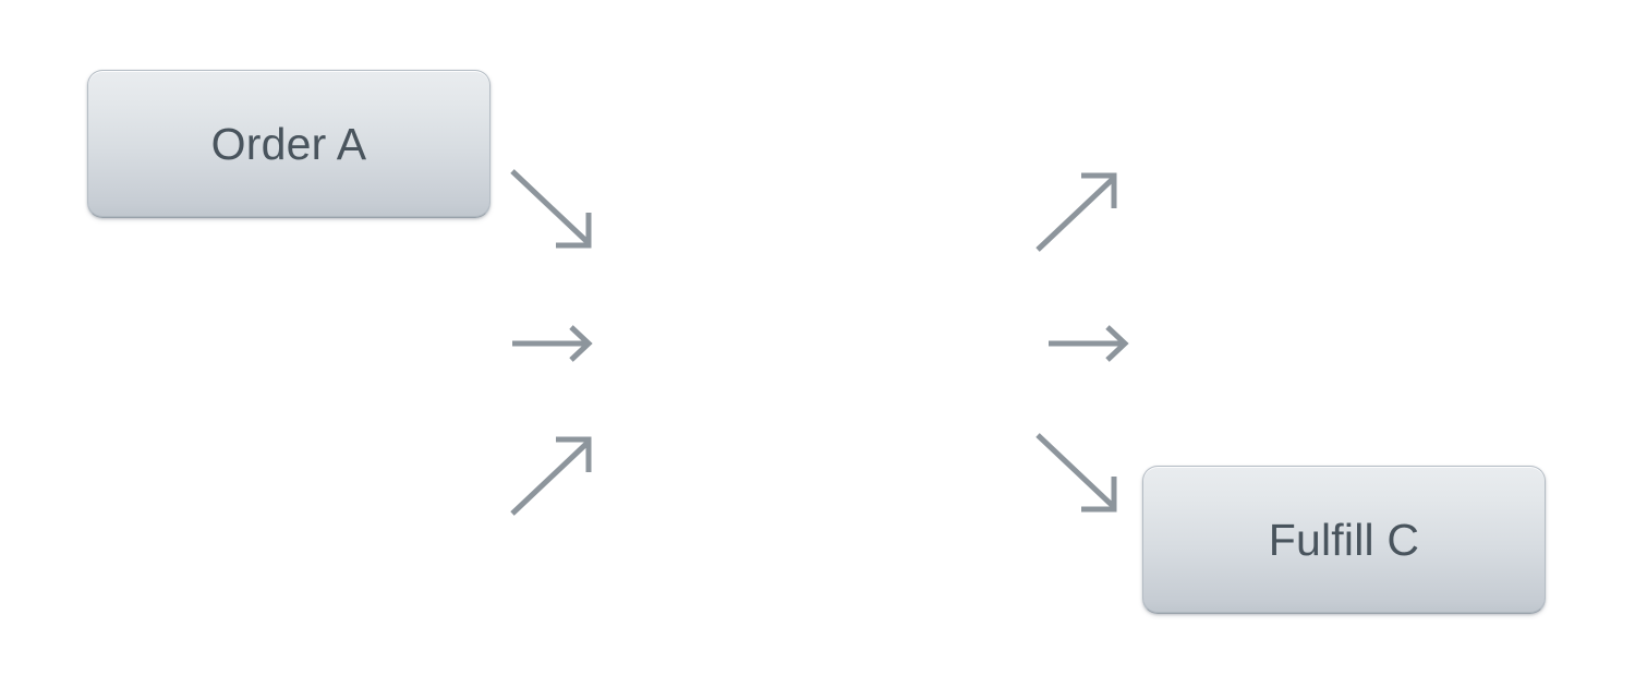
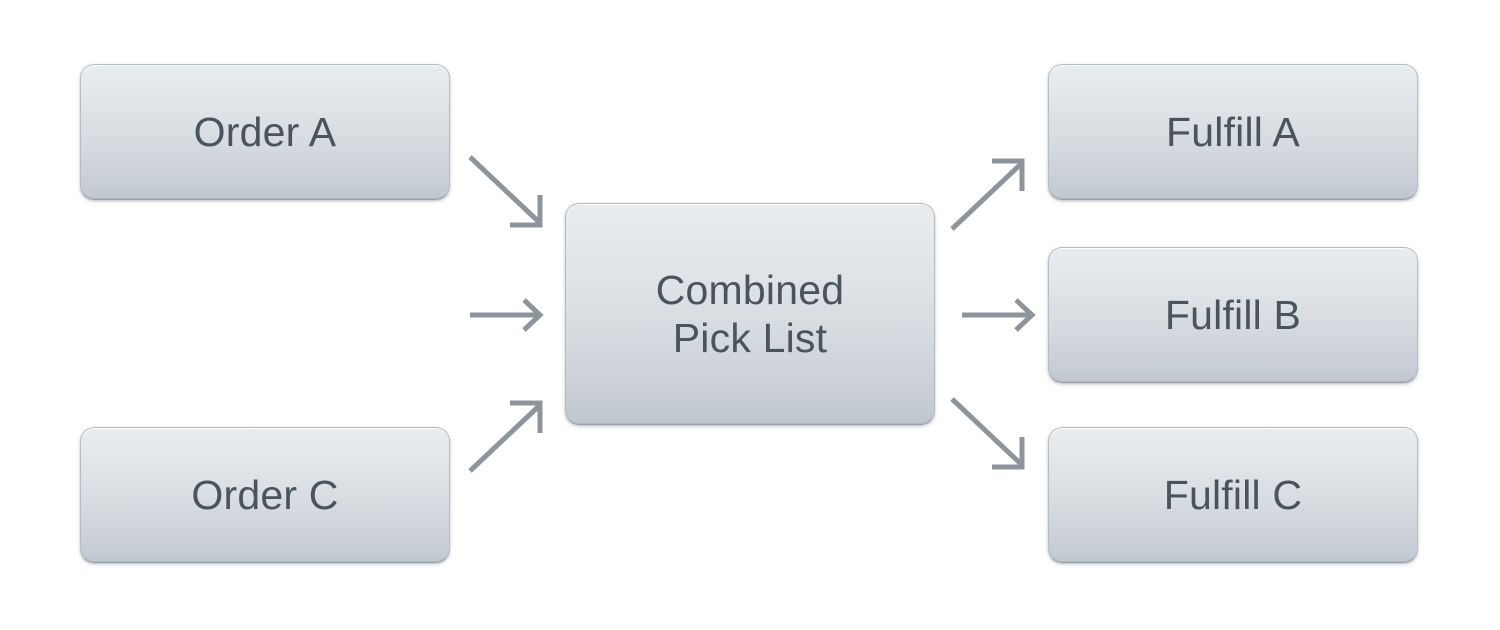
  Order A
+ Order C
+ Combined
+ Pick List
+ Fulfill A
+ Fulfill B
  Fulfill C
